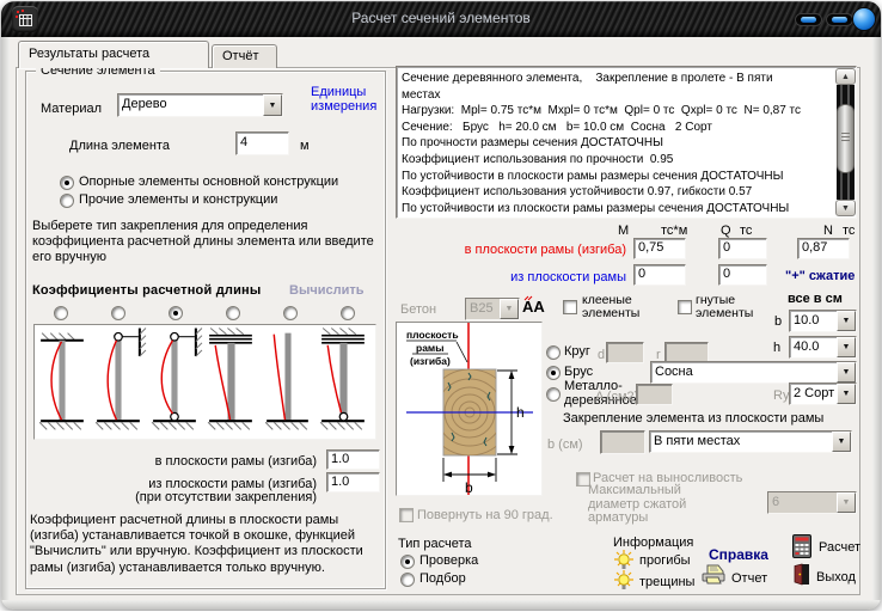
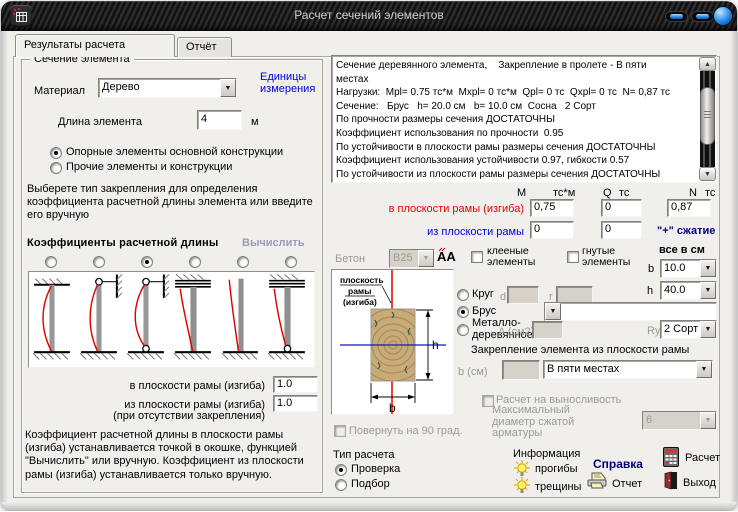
  Расчет сечений элементов
  Результаты расчета
  Отчёт
  Сечение элемента
  Материал
  Дерево
  Единицы измерения
  Длина элемента
  4
  м
  Опорные элементы основной конструкции
  Прочие элементы и конструкции
  Выберете тип закрепления для определения коэффициента расчетной длины элемента или введите его вручную
  Коэффициенты расчетной длины
  Вычислить
  в плоскости рамы (изгиба)
  1.0
  из плоскости рамы (изгиба)
  (при отсутствии закрепления)
  1.0
  Коэффициент расчетной длины в плоскости рамы (изгиба) устанавливается точкой в окошке, функцией "Вычислить" или вручную. Коэффициент из плоскости рамы (изгиба) устанавливается только вручную.
  Сечение деревянного элемента, Закрепление в пролете - В пяти
  местах
  Нагрузки: Mpl= 0.75 тс*м Mxpl= 0 тс*м Qpl= 0 тс Qxpl= 0 тс N= 0,87 тс
  Сечение: Брус h= 20.0 см b= 10.0 см Сосна 2 Сорт
  По прочности размеры сечения ДОСТАТОЧНЫ
  Коэффициент использования по прочности 0.95
  По устойчивости в плоскости рамы размеры сечения ДОСТАТОЧНЫ
  Коэффициент использования устойчивости 0.97, гибкости 0.57
  По устойчивости из плоскости рамы размеры сечения ДОСТАТОЧНЫ
  М
  тс*м
  Q
  тс
  N
  тс
  в плоскости рамы (изгиба)
  0,75
  0
  0,87
  из плоскости рамы
  0
  0
  "+" сжатие
  Бетон
  В25
  АА
  клееные элементы
  гнутые элементы
  все в см
  b
  10.0
  h
  40.0
  h
  b
  плоскость
  рамы
  (изгиба)
  Повернуть на 90 град.
  Круг
  d
  r
  Брус
- Сосна
  Металло-деревянное
  A (см2
  Ry
  2 Сорт
  Закрепление элемента из плоскости рамы
  b (см)
  В пяти местах
  Расчет на выносливость
  Максимальный диаметр сжатой арматуры
  6
  Тип расчета
  Проверка
  Подбор
  Информация
  прогибы
  трещины
  Справка
  Отчет
  Расчет
  Выход
